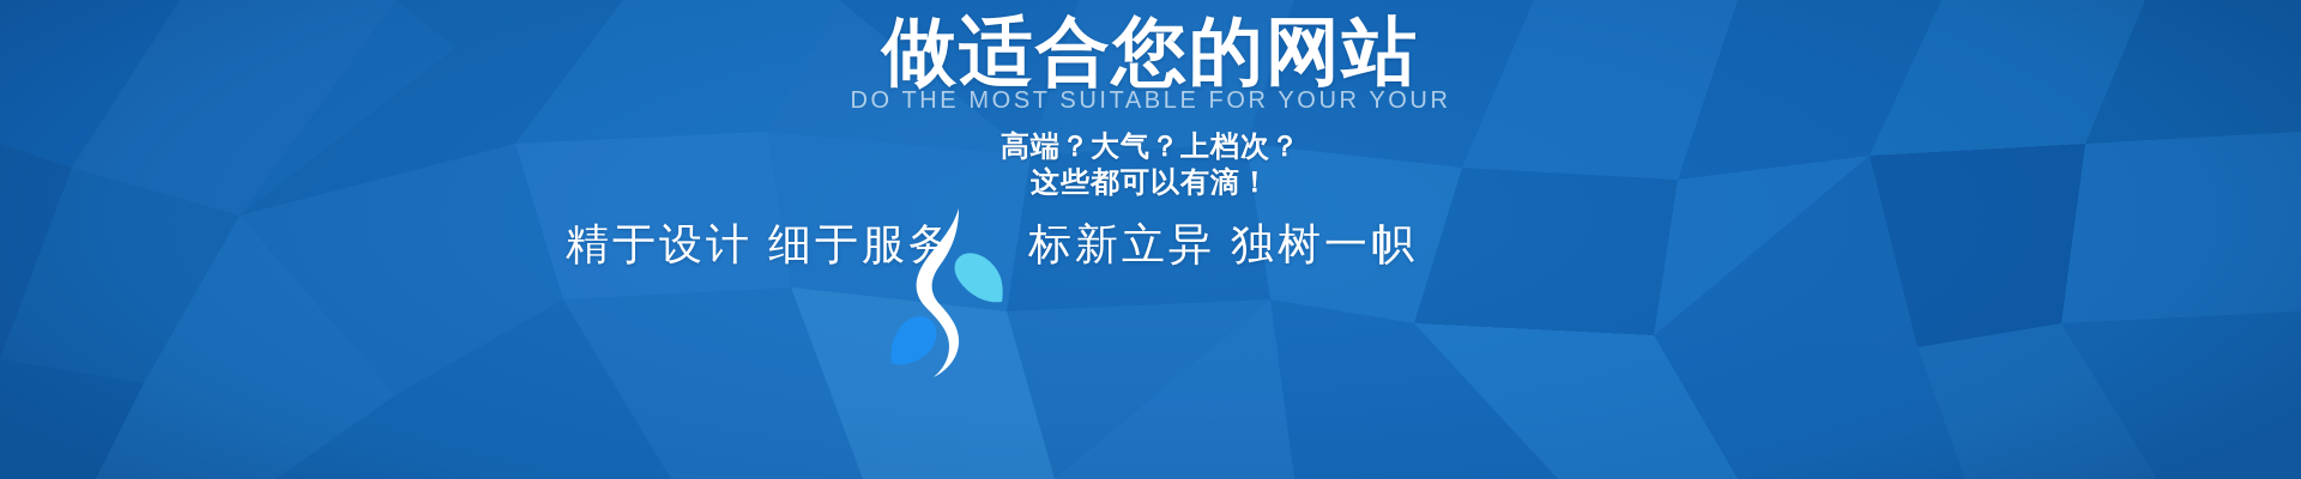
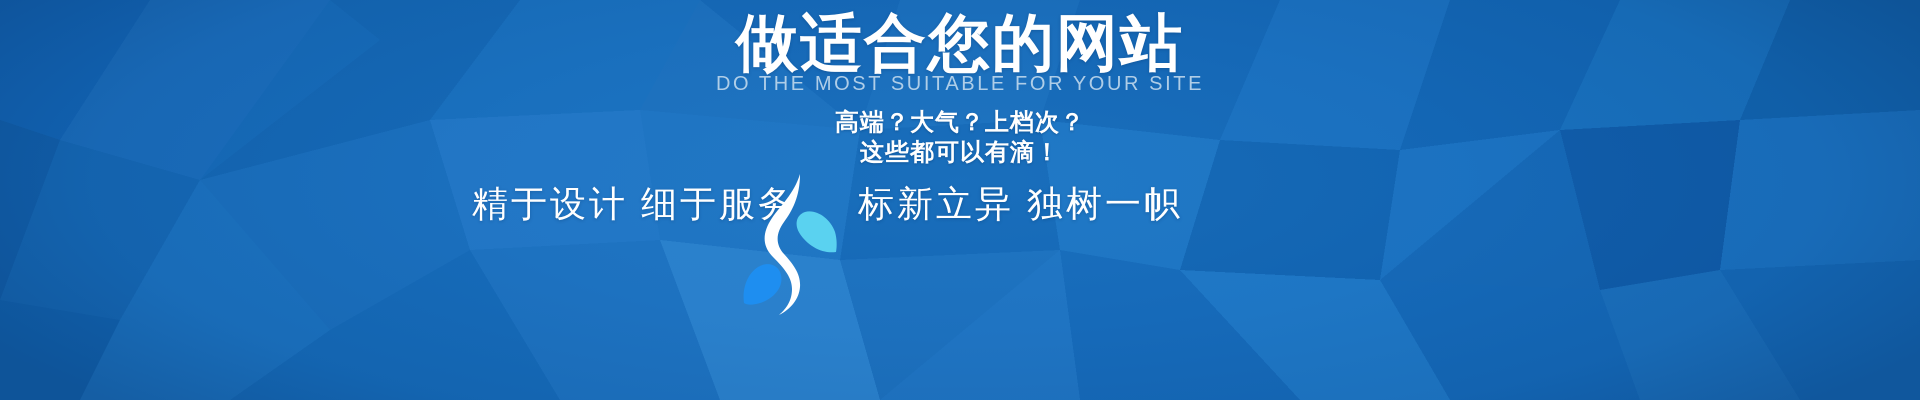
  做适合您的网站
- DO THE MOST SUITABLE FOR YOUR YOUR
+ DO THE MOST SUITABLE FOR YOUR SITE
  高端？大气？上档次？
  这些都可以有滴！
  精于设计 细于服务
  标新立异 独树一帜
